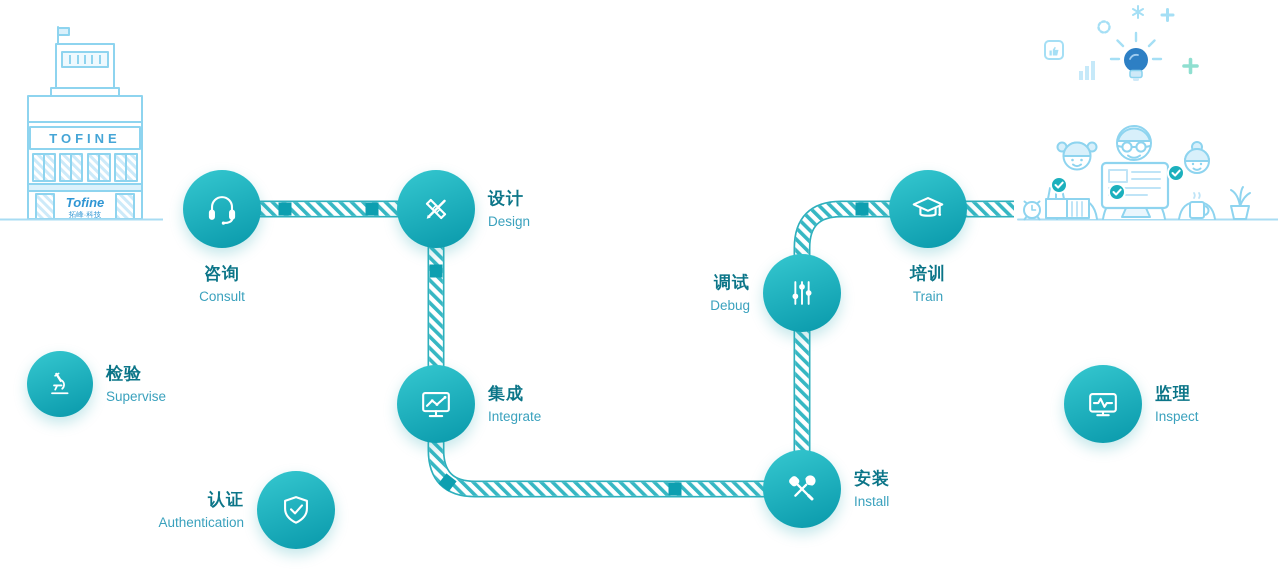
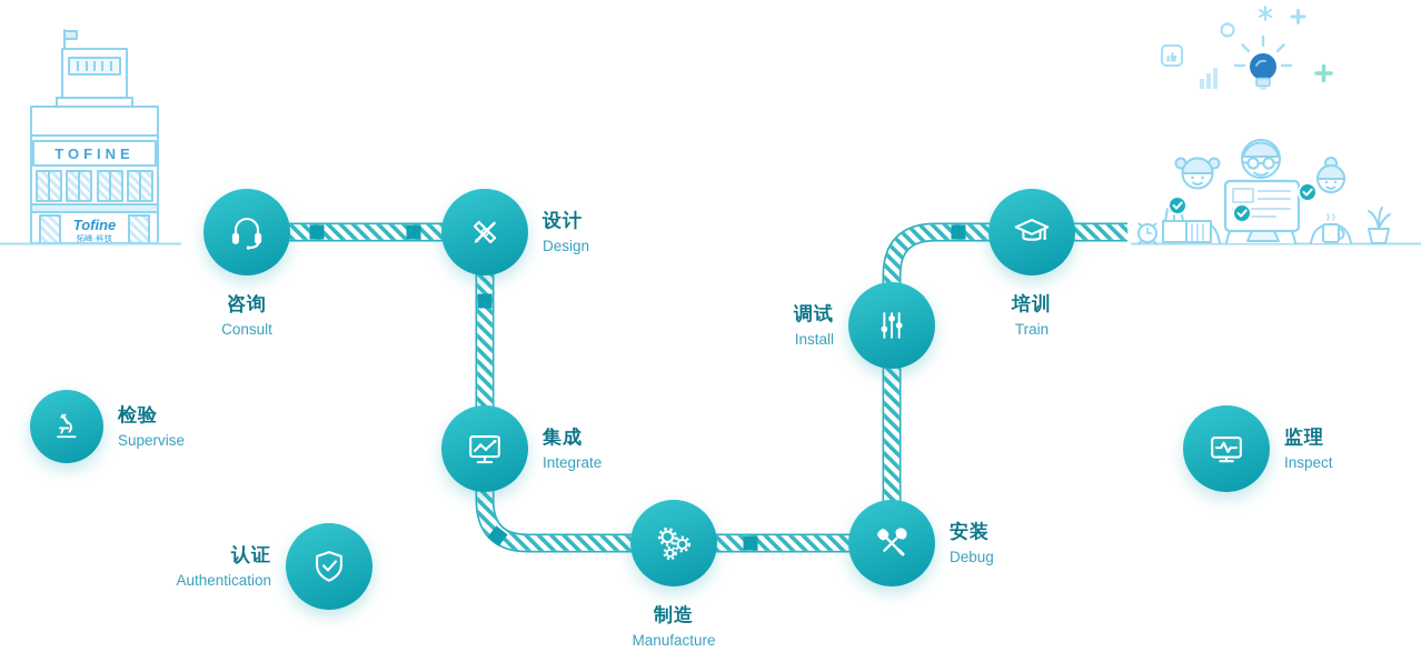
  TOFINE
  Tofine
  拓峰·科技
  咨询
  Consult
  设计
  Design
  集成
  Integrate
+ 制造
+ Manufacture
  安装
- Install
+ Debug
  调试
- Debug
+ Install
  培训
  Train
  检验
  Supervise
  认证
  Authentication
  监理
  Inspect
